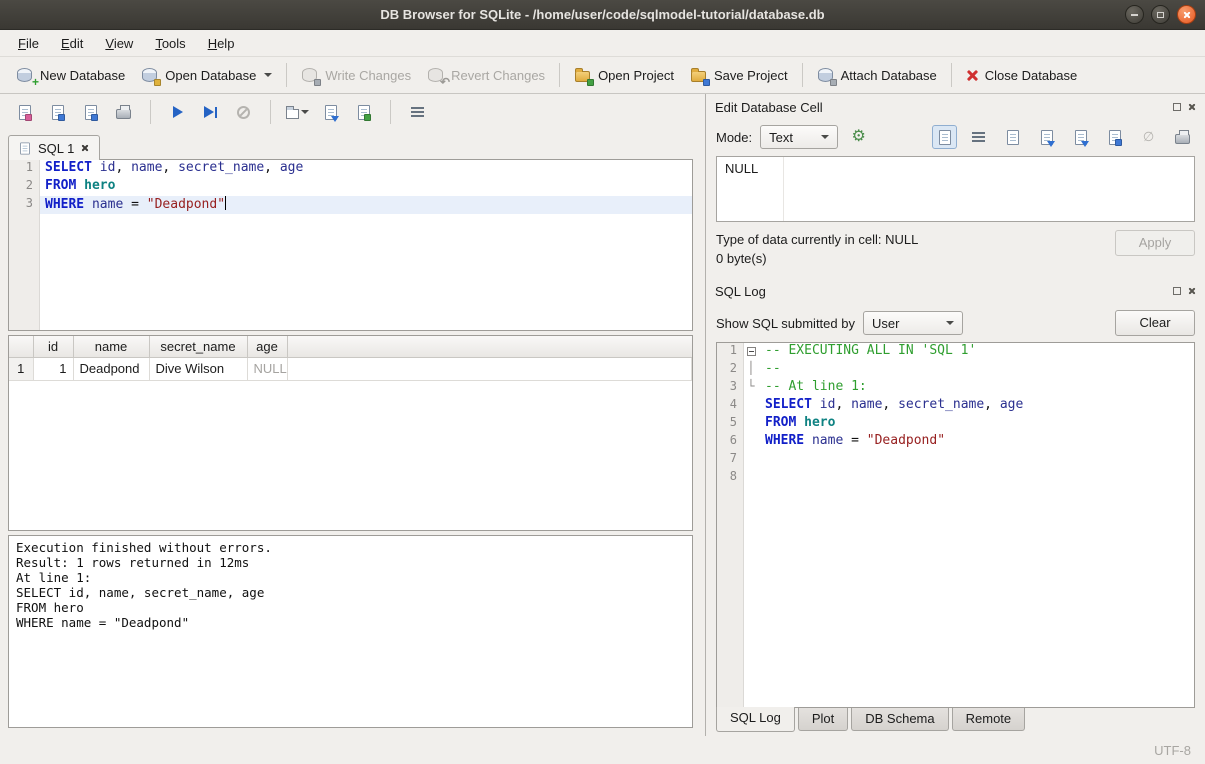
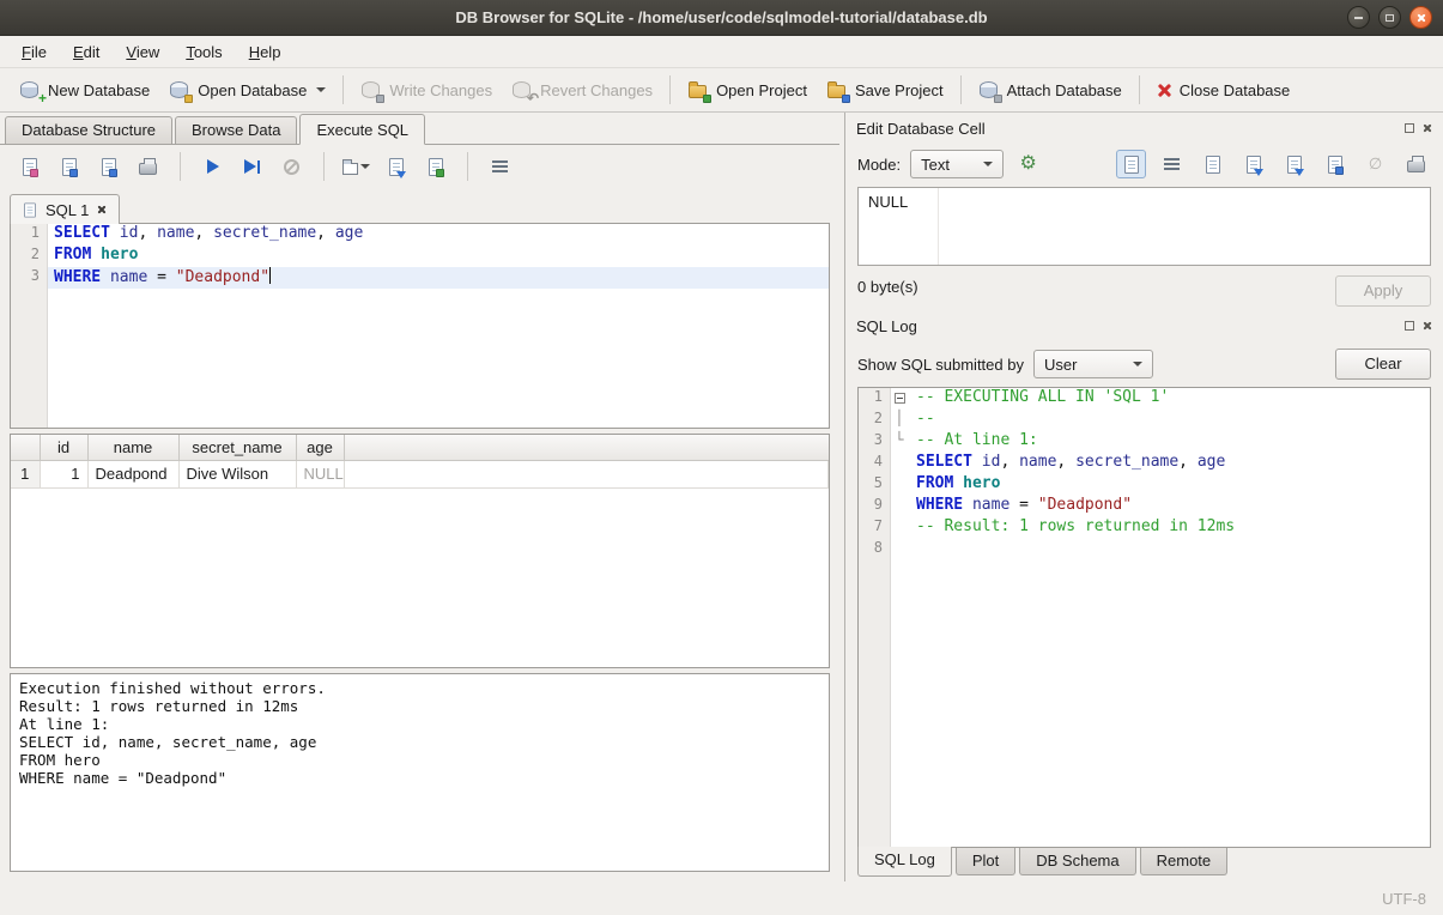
  DB Browser for SQLite - /home/user/code/sqlmodel-tutorial/database.db
  File
  Edit
  View
  Tools
  Help
  +
  New Database
  Open Database
  Write Changes
  ↶
  Revert Changes
  Open Project
  Save Project
  Attach Database
  Close Database
+ Database Structure
+ Browse Data
+ Execute SQL
  SQL 1
  1
  SELECT id, name, secret_name, age
  2
  FROM hero
  3
  WHERE name = "Deadpond"
  	id	name	secret_name	age
  1	1	Deadpond	Dive Wilson	NULL
  Execution finished without errors.
  Result: 1 rows returned in 12ms
  At line 1:
  SELECT id, name, secret_name, age
  FROM hero
  WHERE name = "Deadpond"
  Edit Database Cell
  Mode:
  Text
  ⚙
  ∅
  NULL
- Type of data currently in cell: NULL
  0 byte(s)
  Apply
  SQL Log
  Show SQL submitted by
  User
  Clear
  1
  -- EXECUTING ALL IN 'SQL 1'
  2
  │
  --
  3
  └
  -- At line 1:
  4
  SELECT id, name, secret_name, age
  5
  FROM hero
- 6
+ 9
  WHERE name = "Deadpond"
  7
+ -- Result: 1 rows returned in 12ms
  8
  SQL Log
  Plot
  DB Schema
  Remote
  UTF-8
